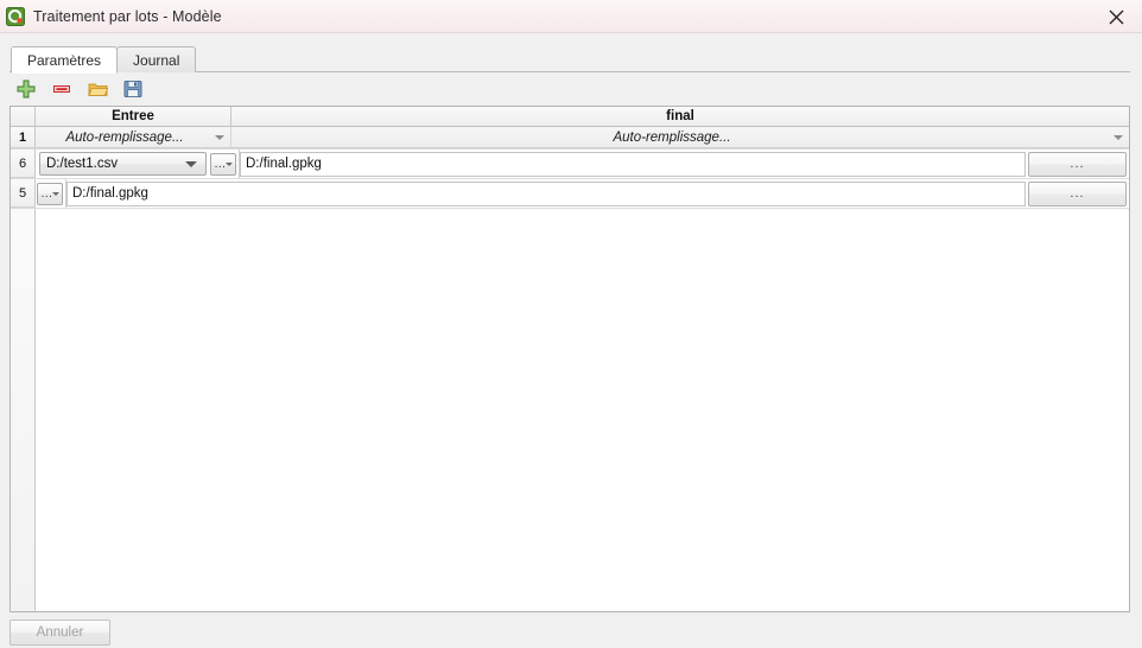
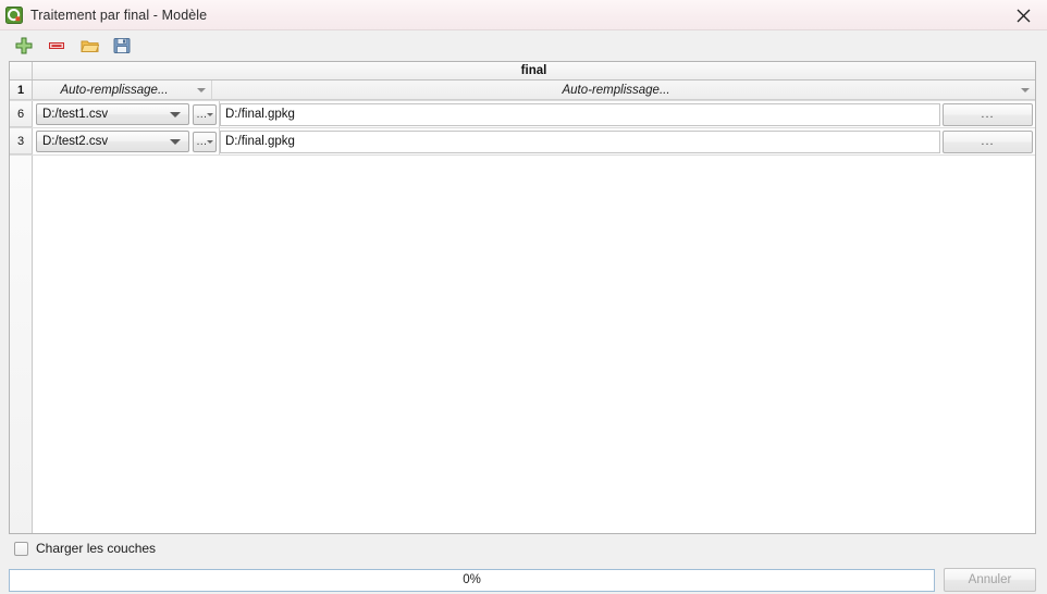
- Traitement par lots - Modèle
+ Traitement par final - Modèle
- Paramètres
- Journal
- Entree
  final
  1
  Auto-remplissage...
  Auto-remplissage...
  6
  D:/test1.csv
  ...
  D:/final.gpkg
  ...
- 5
+ 3
+ D:/test2.csv
  ...
  D:/final.gpkg
  ...
+ Charger les couches
+ 0%
  Annuler
